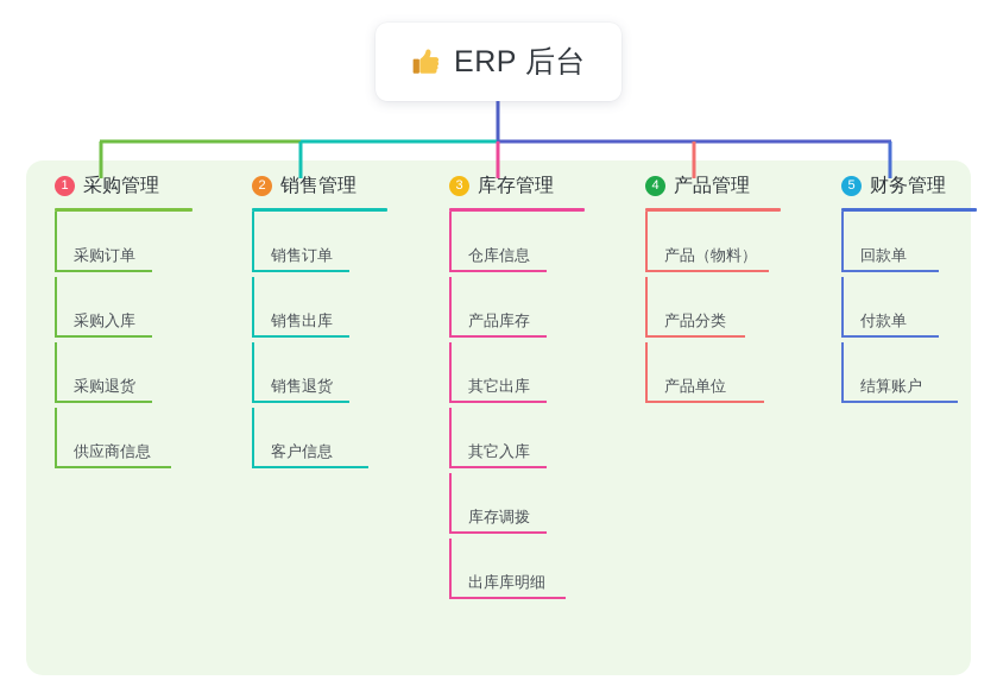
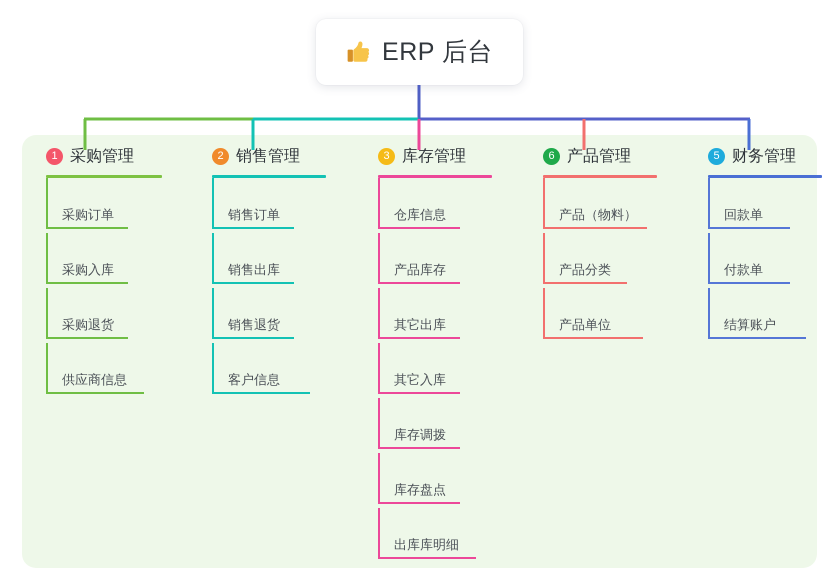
  ERP 后台
  1
  采购管理
  采购订单
  采购入库
  采购退货
  供应商信息
  2
  销售管理
  销售订单
  销售出库
  销售退货
  客户信息
  3
  库存管理
  仓库信息
  产品库存
  其它出库
  其它入库
  库存调拨
+ 库存盘点
  出库库明细
- 4
+ 6
  产品管理
  产品（物料）
  产品分类
  产品单位
  5
  财务管理
  回款单
  付款单
  结算账户
